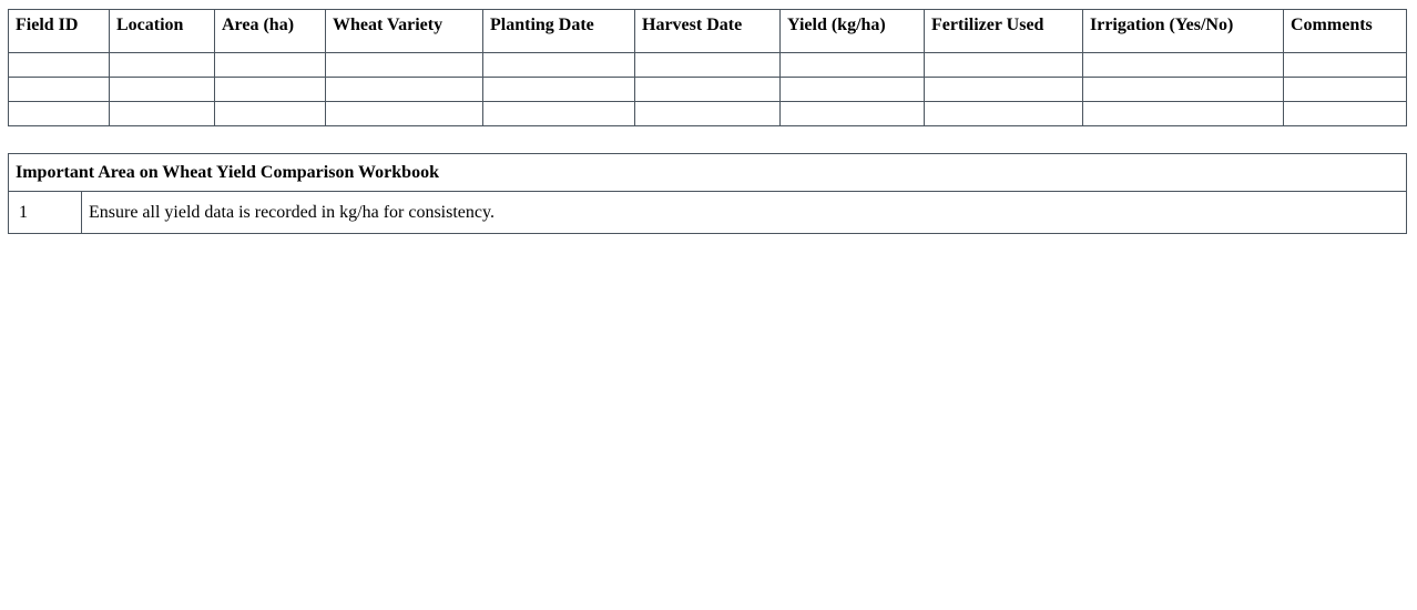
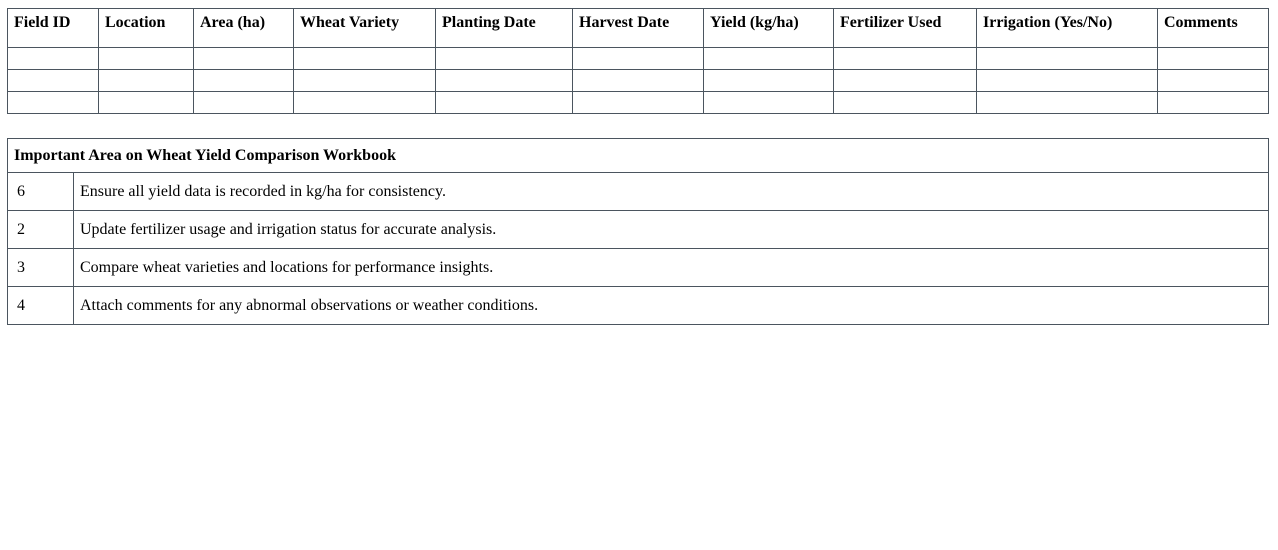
  Field ID	Location	Area (ha)	Wheat Variety	Planting Date	Harvest Date	Yield (kg/ha)	Fertilizer Used	Irrigation (Yes/No)	Comments
  Important Area on Wheat Yield Comparison Workbook
- 1	Ensure all yield data is recorded in kg/ha for consistency.
+ 6	Ensure all yield data is recorded in kg/ha for consistency.
+ 2	Update fertilizer usage and irrigation status for accurate analysis.
+ 3	Compare wheat varieties and locations for performance insights.
+ 4	Attach comments for any abnormal observations or weather conditions.
